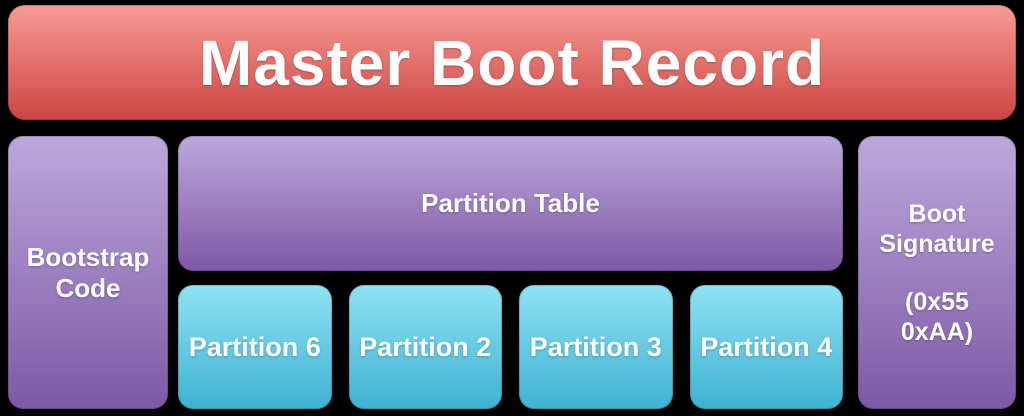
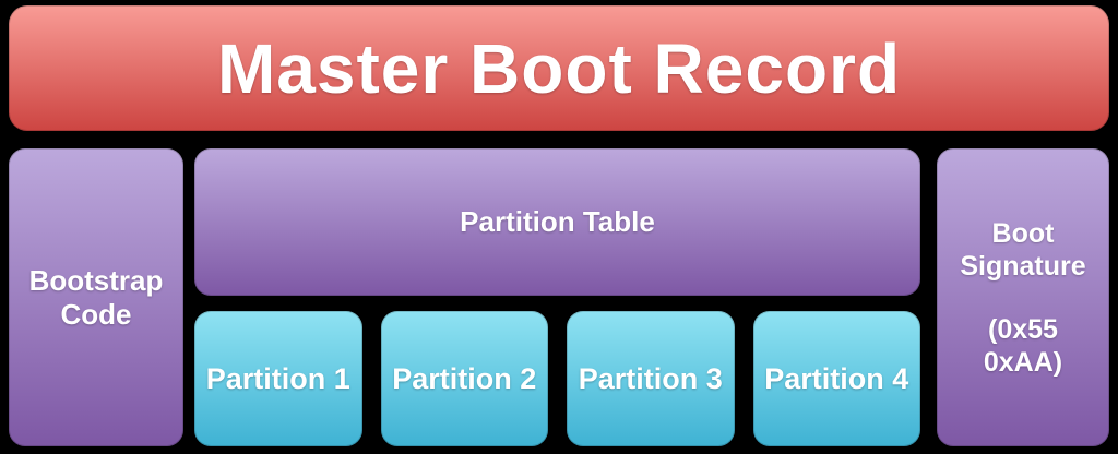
  Master Boot Record
  Bootstrap
  Code
  Partition Table
- Partition 6
+ Partition 1
  Partition 2
  Partition 3
  Partition 4
  Boot
  Signature
  (0x55
  0xAA)
